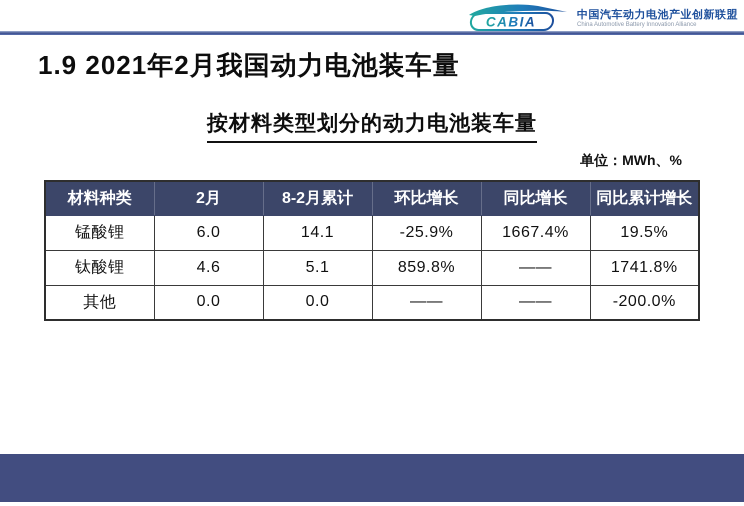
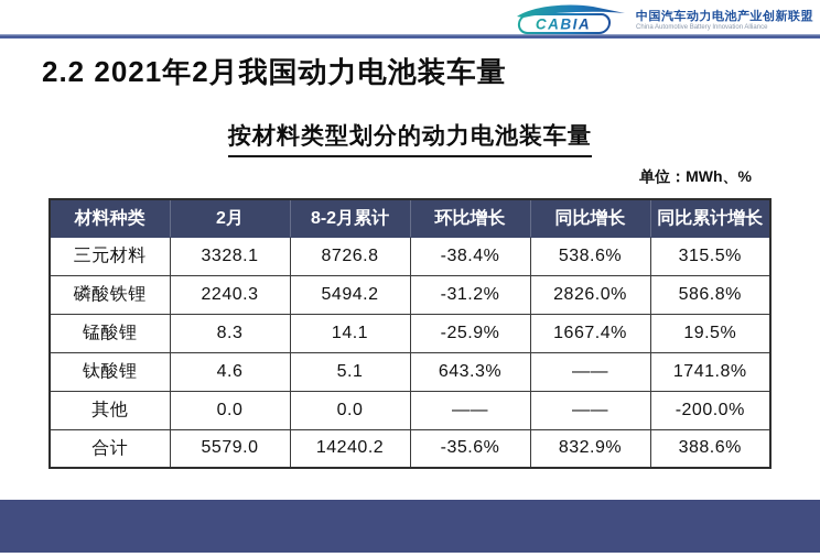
  CABIA
  中国汽车动力电池产业创新联盟
- 1.9 2021年2月我国动力电池装车量
+ 2.2 2021年2月我国动力电池装车量
  按材料类型划分的动力电池装车量
  单位：MWh、%
  材料种类	2月	8-2月累计	环比增长	同比增长	同比累计增长
+ 三元材料	3328.1	8726.8	-38.4%	538.6%	315.5%
+ 磷酸铁锂	2240.3	5494.2	-31.2%	2826.0%	586.8%
- 锰酸锂	6.0	14.1	-25.9%	1667.4%	19.5%
+ 锰酸锂	8.3	14.1	-25.9%	1667.4%	19.5%
- 钛酸锂	4.6	5.1	859.8%	——	1741.8%
+ 钛酸锂	4.6	5.1	643.3%	——	1741.8%
  其他	0.0	0.0	——	——	-200.0%
+ 合计	5579.0	14240.2	-35.6%	832.9%	388.6%
